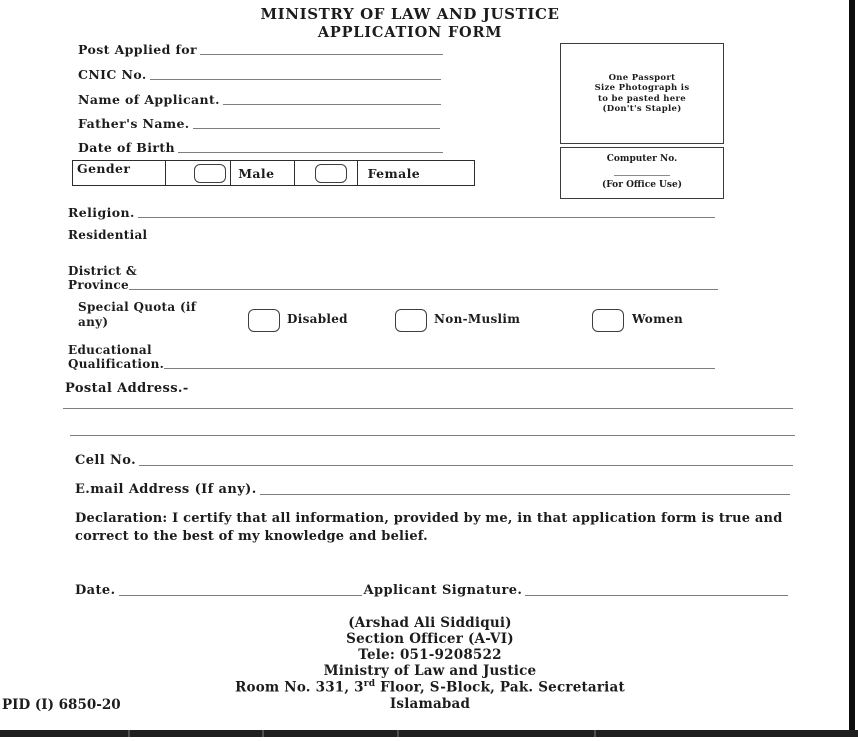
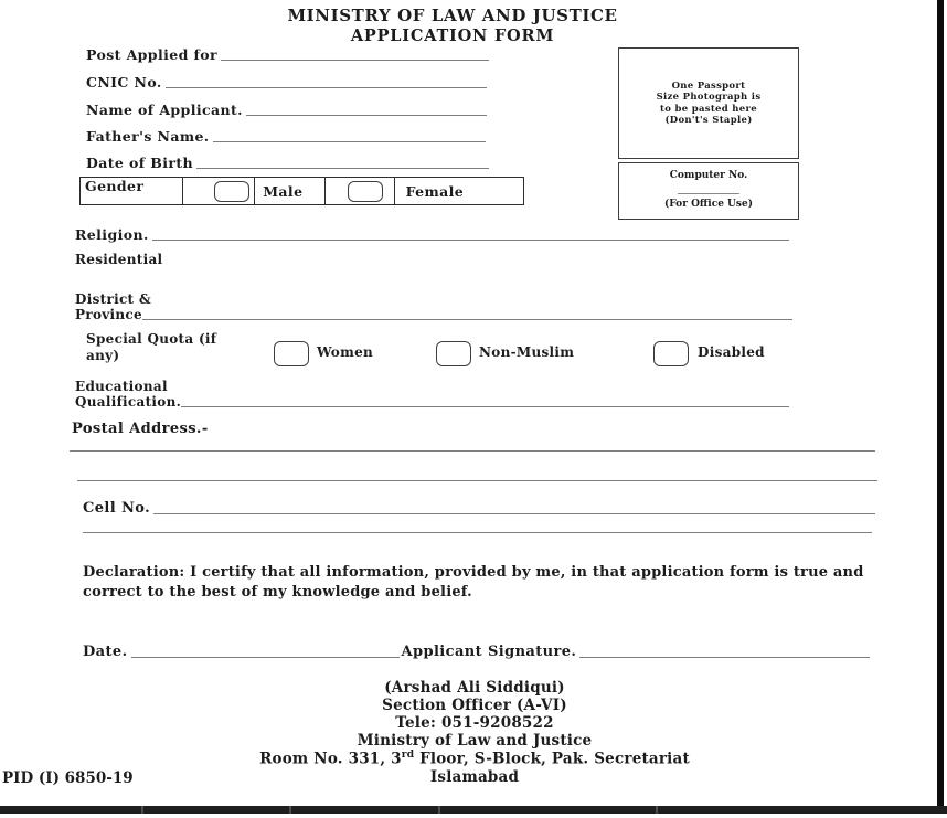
  MINISTRY OF LAW AND JUSTICE
  APPLICATION FORM
  Post Applied for
  CNIC No.
  Name of Applicant.
  Father's Name.
  Date of Birth
  Gender
  Male
  Female
  One Passport
  Size Photograph is
  to be pasted here
  (Don't's Staple)
  Computer No.
  (For Office Use)
  Religion.
  Residential
  District &
  Province
  Special Quota (if any)
- Disabled
+ Women
  Non-Muslim
- Women
+ Disabled
  Educational
  Qualification.
  Postal Address.-
  Cell No.
- E.mail Address (If any).
  Declaration: I certify that all information, provided by me, in that application form is true and correct to the best of my knowledge and belief.
  Date.
  Applicant Signature.
  (Arshad Ali Siddiqui)
  Section Officer (A-VI)
  Tele: 051-9208522
  Ministry of Law and Justice
  Room No. 331, 3rd Floor, S-Block, Pak. Secretariat
  Islamabad
- PID (I) 6850-20
+ PID (I) 6850-19
